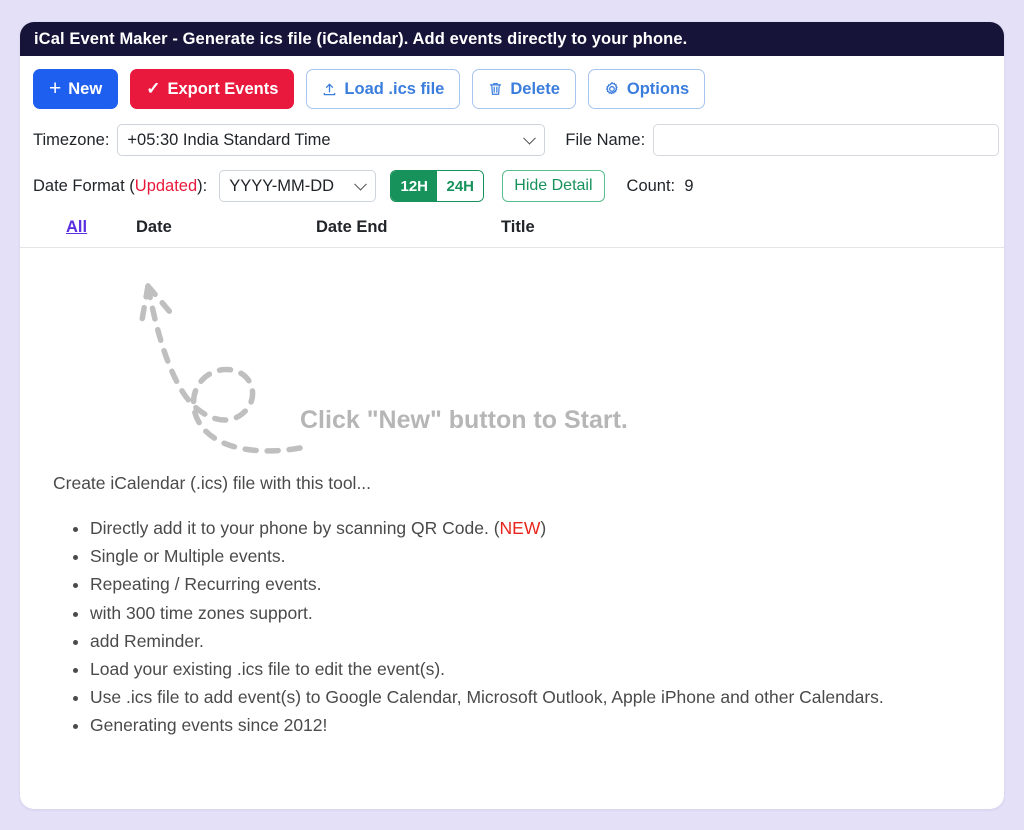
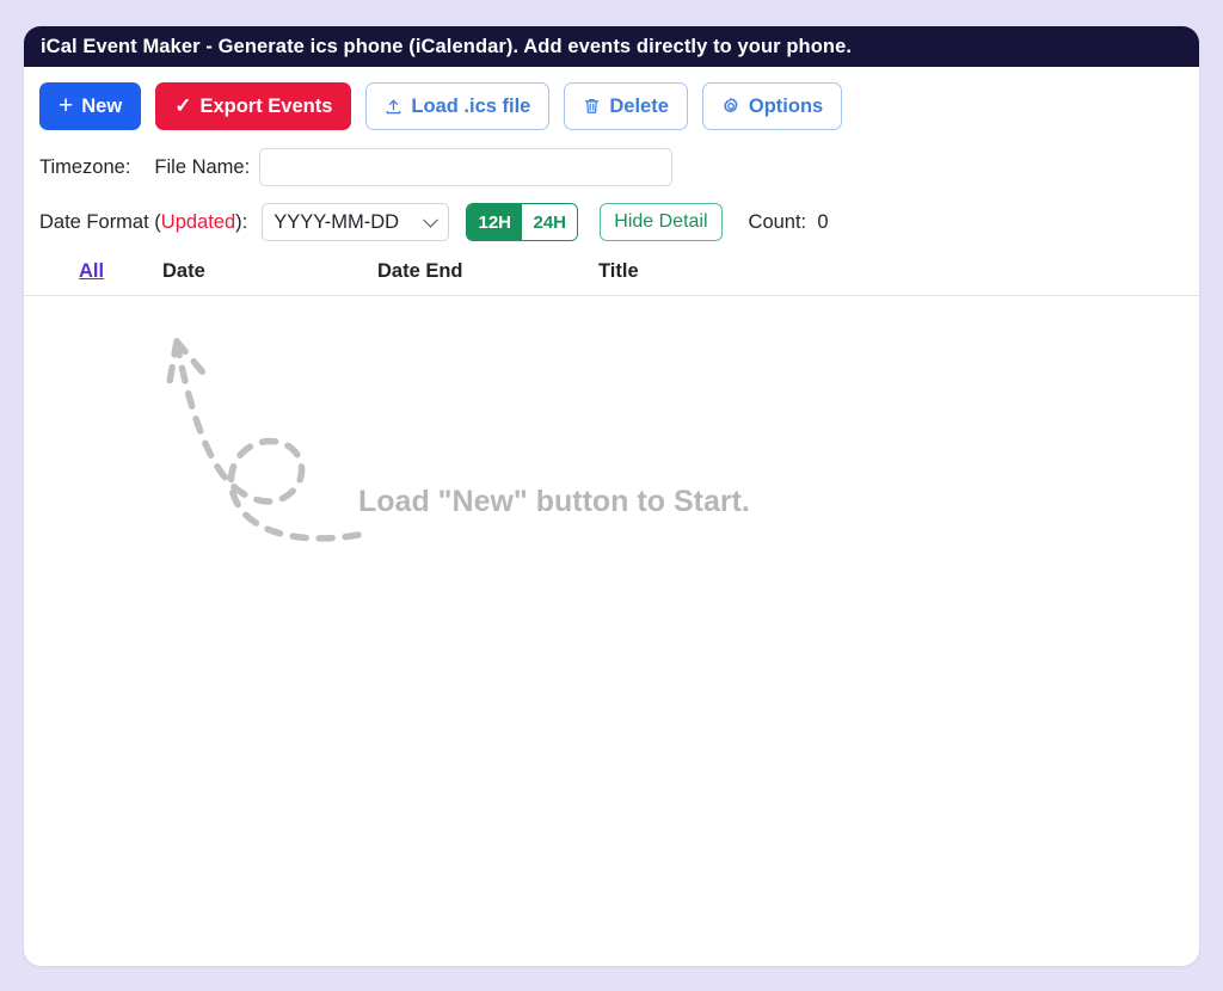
- iCal Event Maker - Generate ics file (iCalendar). Add events directly to your phone.
+ iCal Event Maker - Generate ics phone (iCalendar). Add events directly to your phone.
  +
  New
  ✓
  Export Events
  Load .ics file
  Delete
  Options
  Timezone:
- +05:30 India Standard Time
  File Name:
  Date Format (Updated):
  YYYY-MM-DD
  12H
  24H
  Hide Detail
- Count: 9
+ Count: 0
  All
  Date
  Date End
  Title
- Click "New" button to Start.
+ Load "New" button to Start.
- Create iCalendar (.ics) file with this tool...
- Directly add it to your phone by scanning QR Code. (NEW)
- Single or Multiple events.
- Repeating / Recurring events.
- with 300 time zones support.
- add Reminder.
- Load your existing .ics file to edit the event(s).
- Use .ics file to add event(s) to Google Calendar, Microsoft Outlook, Apple iPhone and other Calendars.
- Generating events since 2012!
